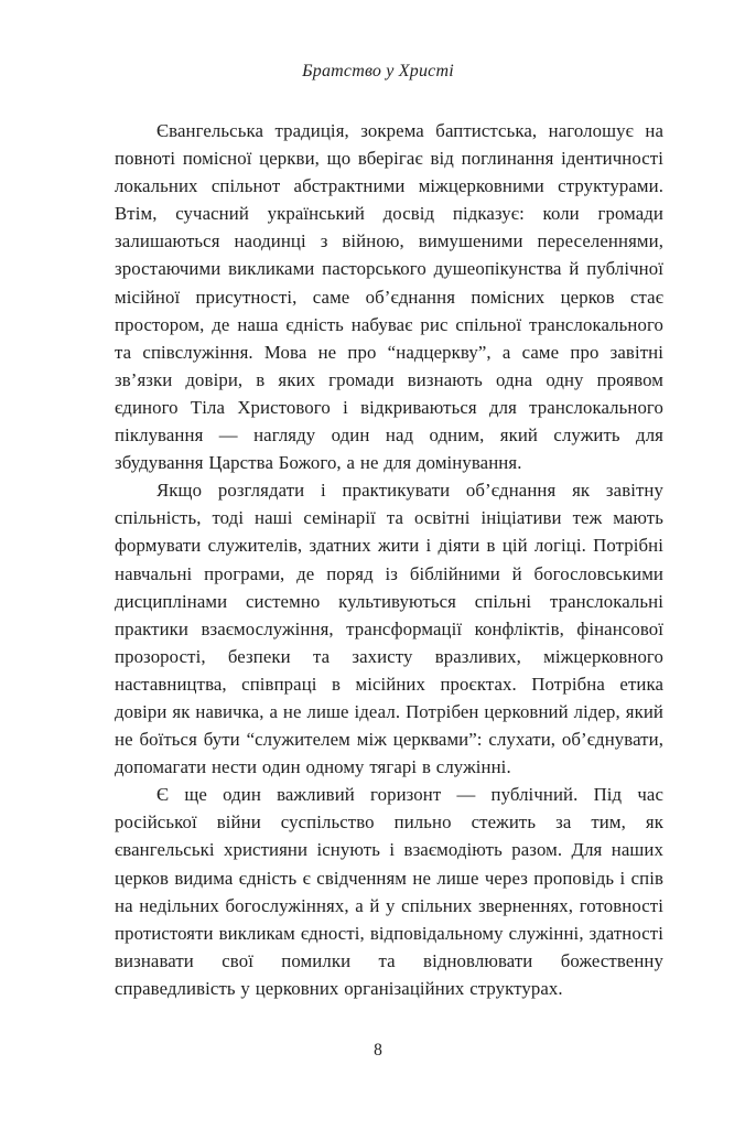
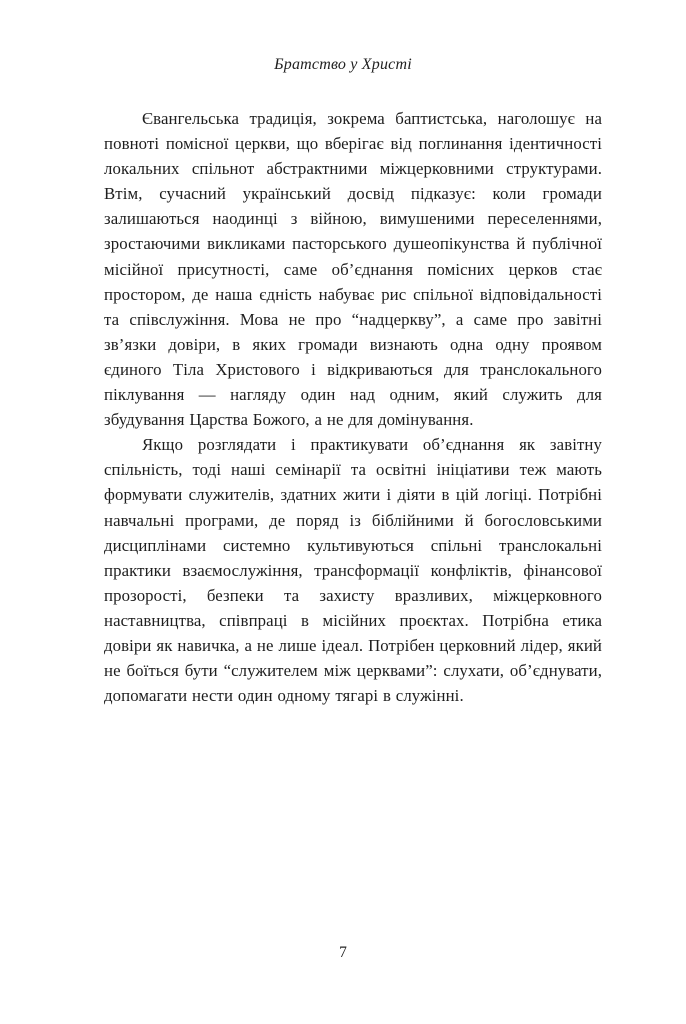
  Братство у Христі
- Євангельська традиція, зокрема баптистська, наголошує на повноті помісної церкви, що вберігає від поглинання ідентичності локальних спільнот абстрактними міжцерковними структурами. Втім, сучасний український досвід підказує: коли громади залишаються наодинці з війною, вимушеними переселеннями, зростаючими викликами пасторського душеопікунства й публічної місійної присутності, саме об’єднання помісних церков стає простором, де наша єдність набуває рис спільної транслокального та співслужіння. Мова не про “надцеркву”, а саме про завітні зв’язки довіри, в яких громади визнають одна одну проявом єдиного Тіла Христового і відкриваються для транслокального піклування — нагляду один над одним, який служить для збудування Царства Божого, а не для домінування.
+ Євангельська традиція, зокрема баптистська, наголошує на повноті помісної церкви, що вберігає від поглинання ідентичності локальних спільнот абстрактними міжцерковними структурами. Втім, сучасний український досвід підказує: коли громади залишаються наодинці з війною, вимушеними переселеннями, зростаючими викликами пасторського душеопікунства й публічної місійної присутності, саме об’єднання помісних церков стає простором, де наша єдність набуває рис спільної відповідальності та співслужіння. Мова не про “надцеркву”, а саме про завітні зв’язки довіри, в яких громади визнають одна одну проявом єдиного Тіла Христового і відкриваються для транслокального піклування — нагляду один над одним, який служить для збудування Царства Божого, а не для домінування.
  Якщо розглядати і практикувати об’єднання як завітну спільність, тоді наші семінарії та освітні ініціативи теж мають формувати служителів, здатних жити і діяти в цій логіці. Потрібні навчальні програми, де поряд із біблійними й богословськими дисциплінами системно культивуються спільні транслокальні практики взаємослужіння, трансформації конфліктів, фінансової прозорості, безпеки та захисту вразливих, міжцерковного наставництва, співпраці в місійних проєктах. Потрібна етика довіри як навичка, а не лише ідеал. Потрібен церковний лідер, який не боїться бути “служителем між церквами”: слухати, об’єднувати, допомагати нести один одному тягарі в служінні.
- Є ще один важливий горизонт — публічний. Під час російської війни суспільство пильно стежить за тим, як євангельські християни існують і взаємодіють разом. Для наших церков видима єдність є свідченням не лише через проповідь і спів на недільних богослужіннях, а й у спільних зверненнях, готовності протистояти викликам єдності, відповідальному служінні, здатності визнавати свої помилки та відновлювати божественну справедливість у церковних організаційних структурах.
- 8
+ 7
